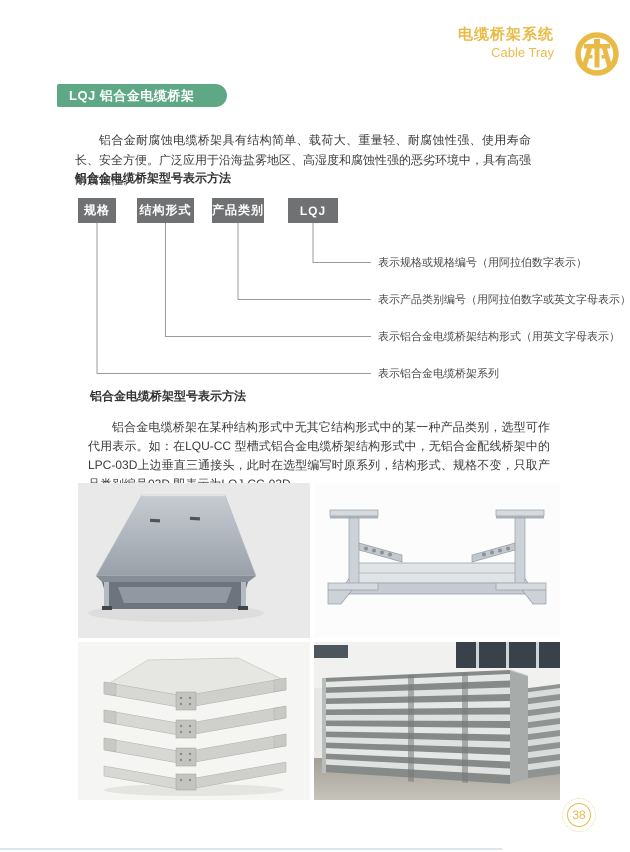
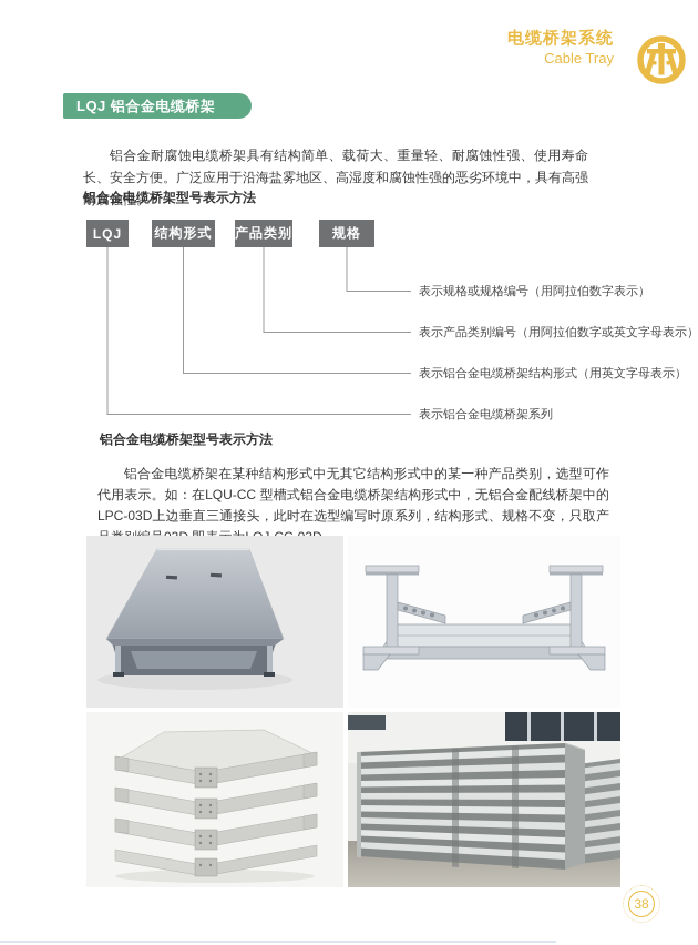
  电缆桥架系统
  Cable Tray
  LQJ 铝合金电缆桥架
  铝合金耐腐蚀电缆桥架具有结构简单、载荷大、重量轻、耐腐蚀性强、使用寿命长、安全方便。广泛应用于沿海盐雾地区、高湿度和腐蚀性强的恶劣环境中，具有高强耐腐蚀性。
  铝合金电缆桥架型号表示方法
- 规格
+ LQJ
  结构形式
  产品类别
- LQJ
+ 规格
  表示规格或规格编号（用阿拉伯数字表示）
  表示产品类别编号（用阿拉伯数字或英文字母表示）
  表示铝合金电缆桥架结构形式（用英文字母表示）
  表示铝合金电缆桥架系列
  铝合金电缆桥架型号表示方法
  铝合金电缆桥架在某种结构形式中无其它结构形式中的某一种产品类别，选型可作代用表示。如：在LQU-CC 型槽式铝合金电缆桥架结构形式中，无铝合金配线桥架中的LPC-03D上边垂直三通接头，此时在选型编写时原系列，结构形式、规格不变，只取产
  38
